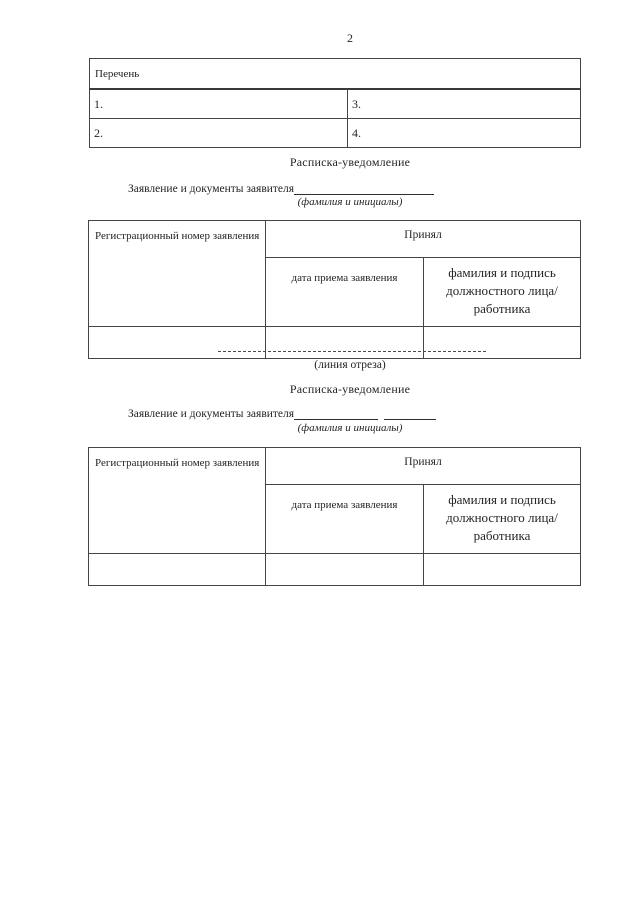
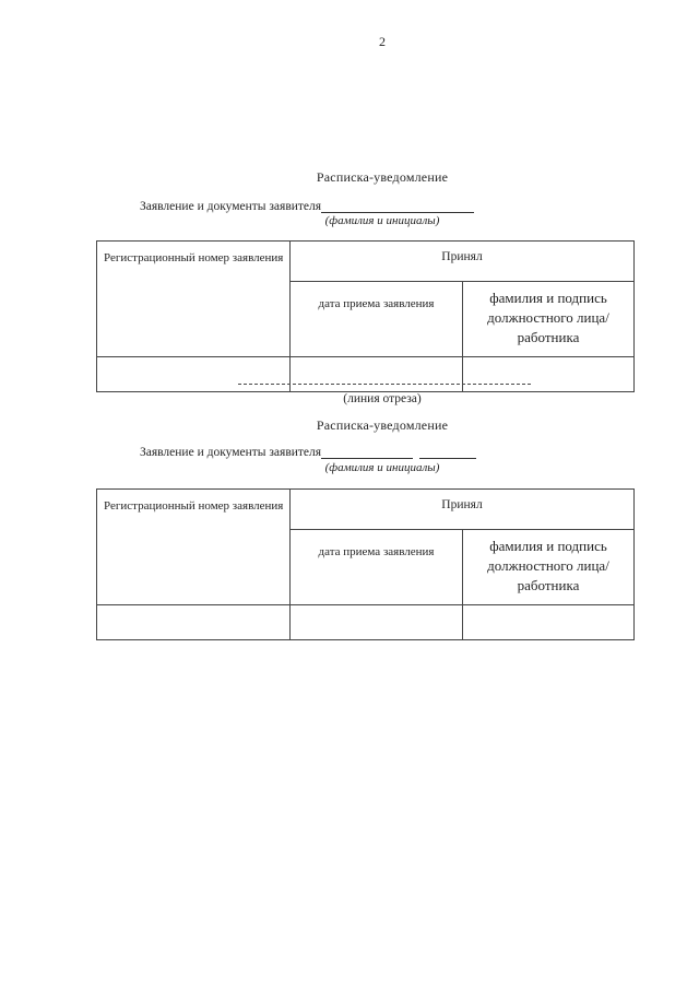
  2
- Перечень
- 1.	3.
- 2.	4.
  Расписка-уведомление
  Заявление и документы заявителя
  (фамилия и инициалы)
  Регистрационный номер заявления	Принял
  дата приема заявления	фамилия и подпись должностного лица/работника
  (линия отреза)
  Расписка-уведомление
  Заявление и документы заявителя
  (фамилия и инициалы)
  Регистрационный номер заявления	Принял
  дата приема заявления	фамилия и подпись должностного лица/работника
